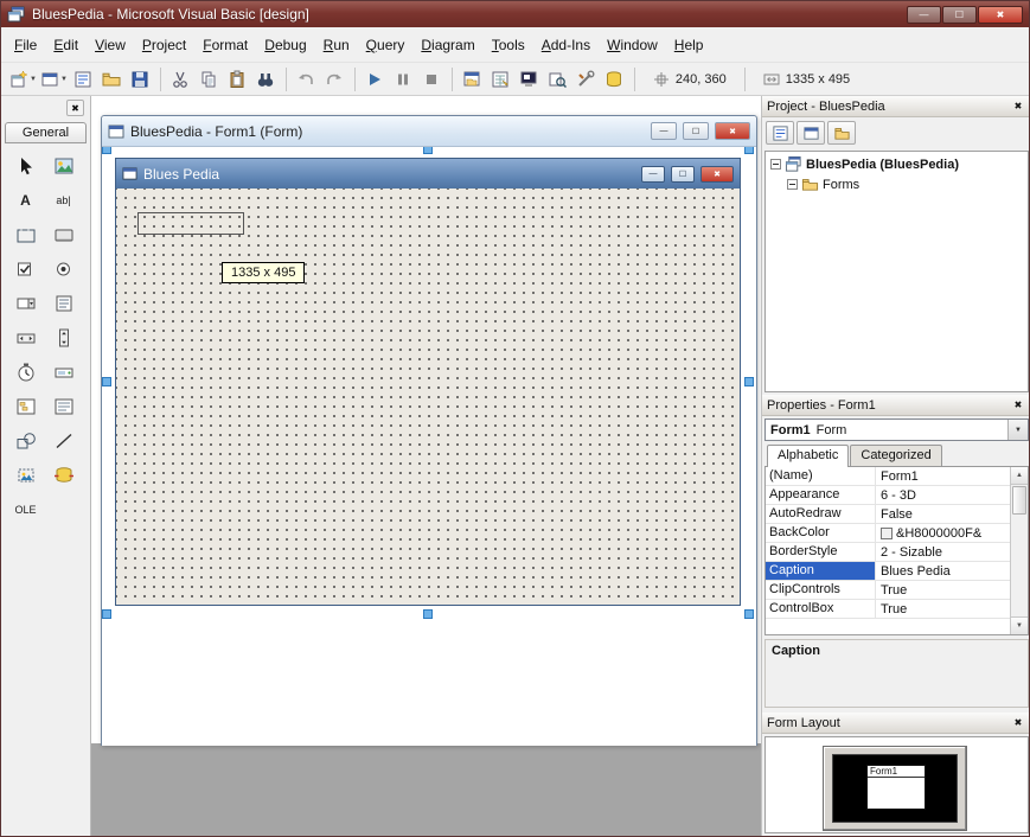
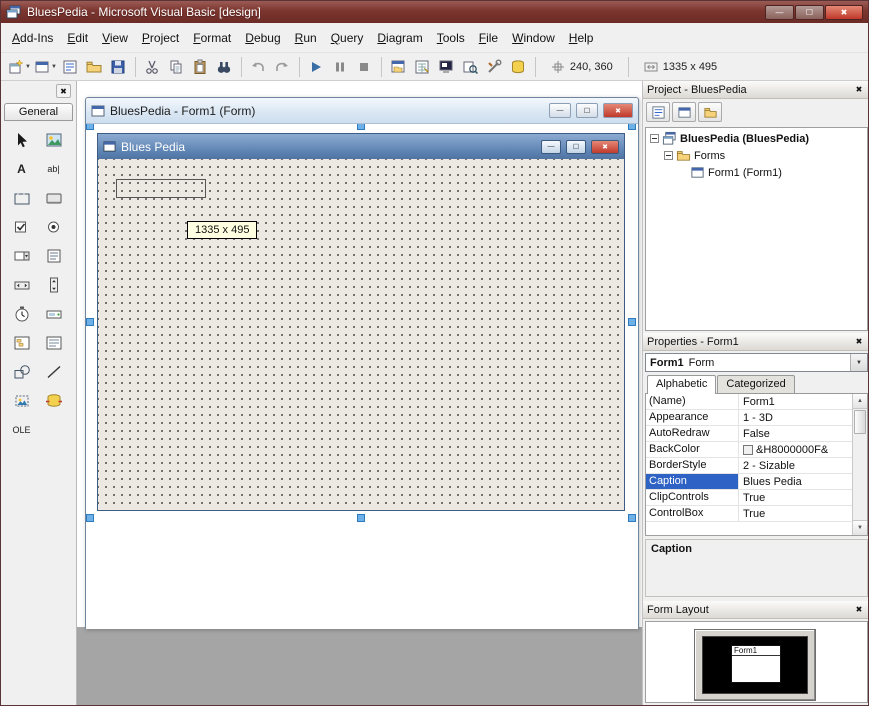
  BluesPedia - Microsoft Visual Basic [design]
  —
  ☐
  ✖
- File
+ Add-Ins
  Edit
  View
  Project
  Format
  Debug
  Run
  Query
  Diagram
  Tools
- Add-Ins
+ File
  Window
  Help
  240, 360
  1335 x 495
  ✖
  General
  A
  ab|
  OLE
  BluesPedia - Form1 (Form)
  Blues Pedia
  1335 x 495
  Project - BluesPedia
  ✖
  BluesPedia (BluesPedia)
  Forms
+ Form1 (Form1)
  Properties - Form1
  ✖
  Form1 Form
  Alphabetic
  Categorized
  (Name)
  Form1
  Appearance
- 6 - 3D
+ 1 - 3D
  AutoRedraw
  False
  BackColor
  &H8000000F&
  BorderStyle
  2 - Sizable
  Caption
  Blues Pedia
  ClipControls
  True
  ControlBox
  True
  Caption
  Form Layout
  ✖
  Form1
